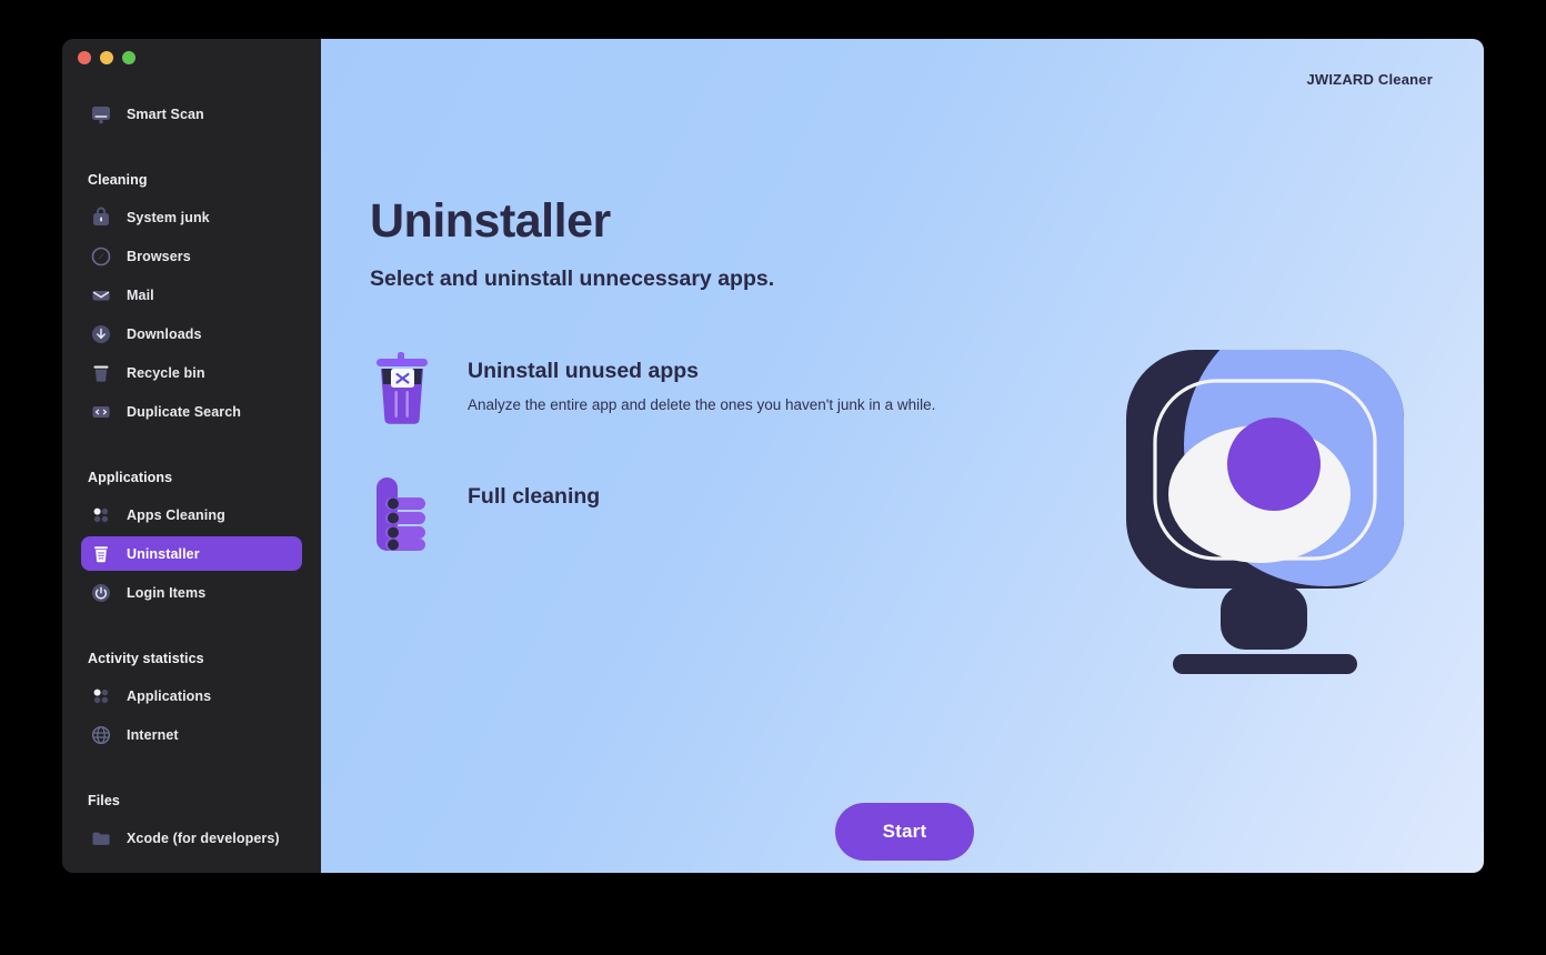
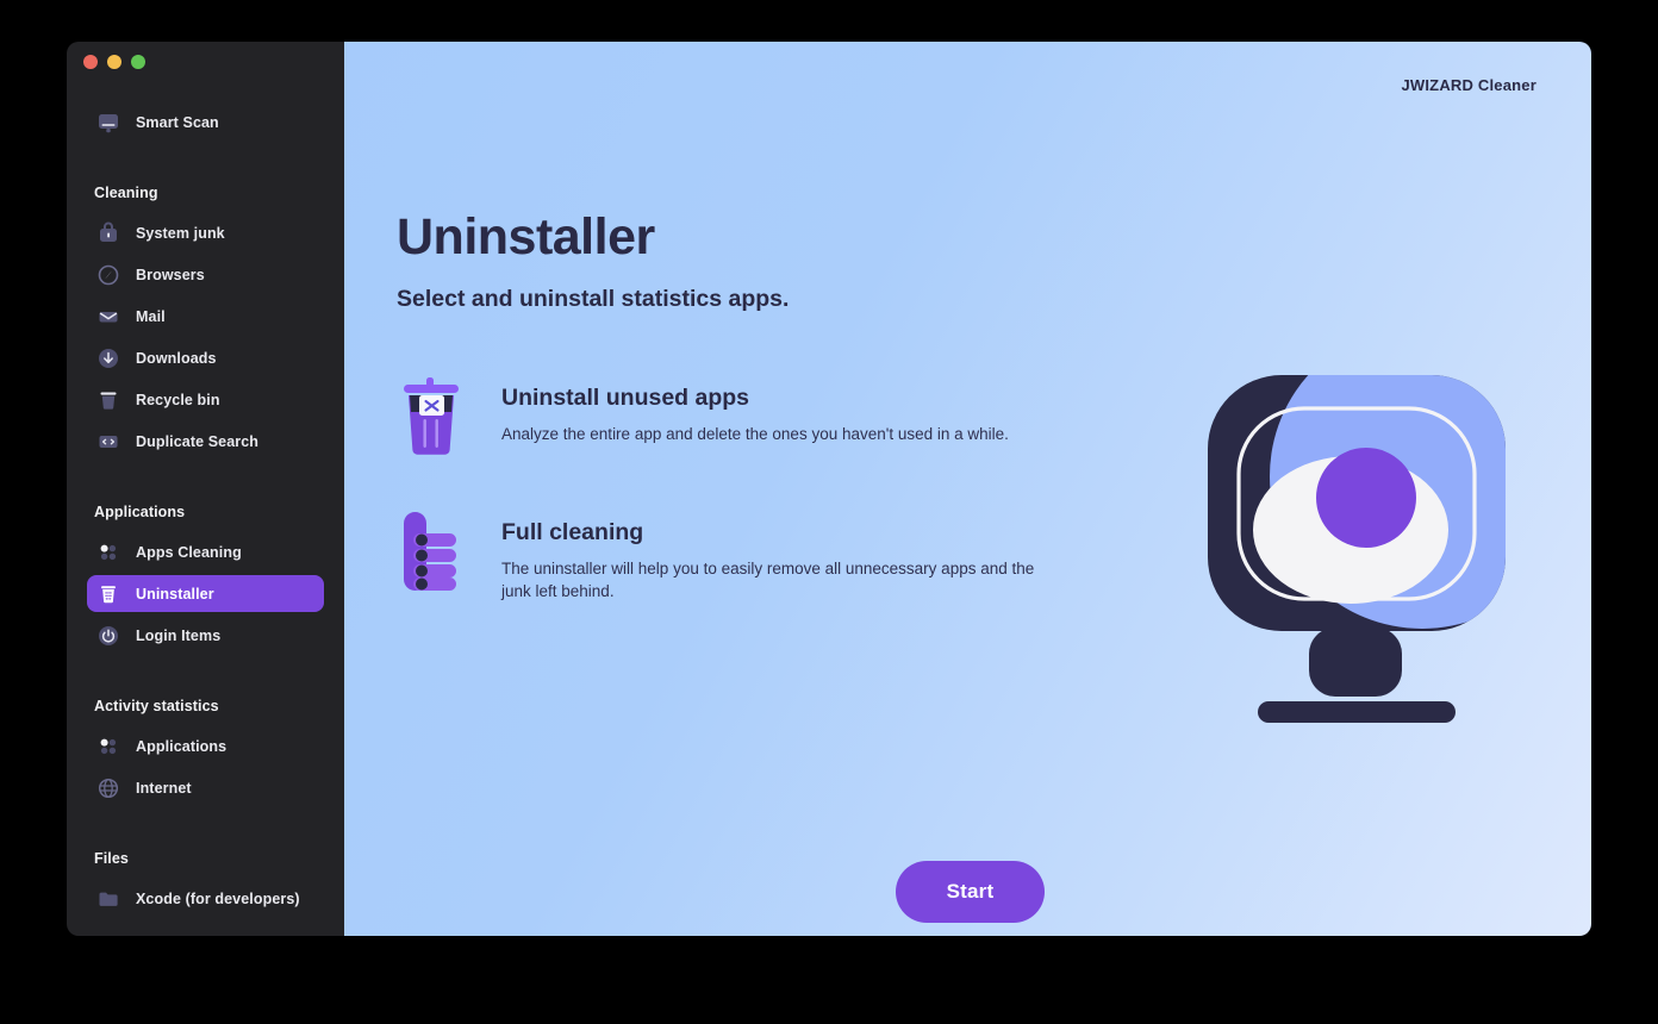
  Smart Scan
  Cleaning
  System junk
  Browsers
  Mail
  Downloads
  Recycle bin
  Duplicate Search
  Applications
  Apps Cleaning
  Uninstaller
  Login Items
  Activity statistics
  Applications
  Internet
  Files
  Xcode (for developers)
  JWIZARD Cleaner
  Uninstaller
- Select and uninstall unnecessary apps.
+ Select and uninstall statistics apps.
  Uninstall unused apps
- Analyze the entire app and delete the ones you haven't junk in a while.
+ Analyze the entire app and delete the ones you haven't used in a while.
  Full cleaning
+ The uninstaller will help you to easily remove all unnecessary apps and the junk left behind.
  Start
